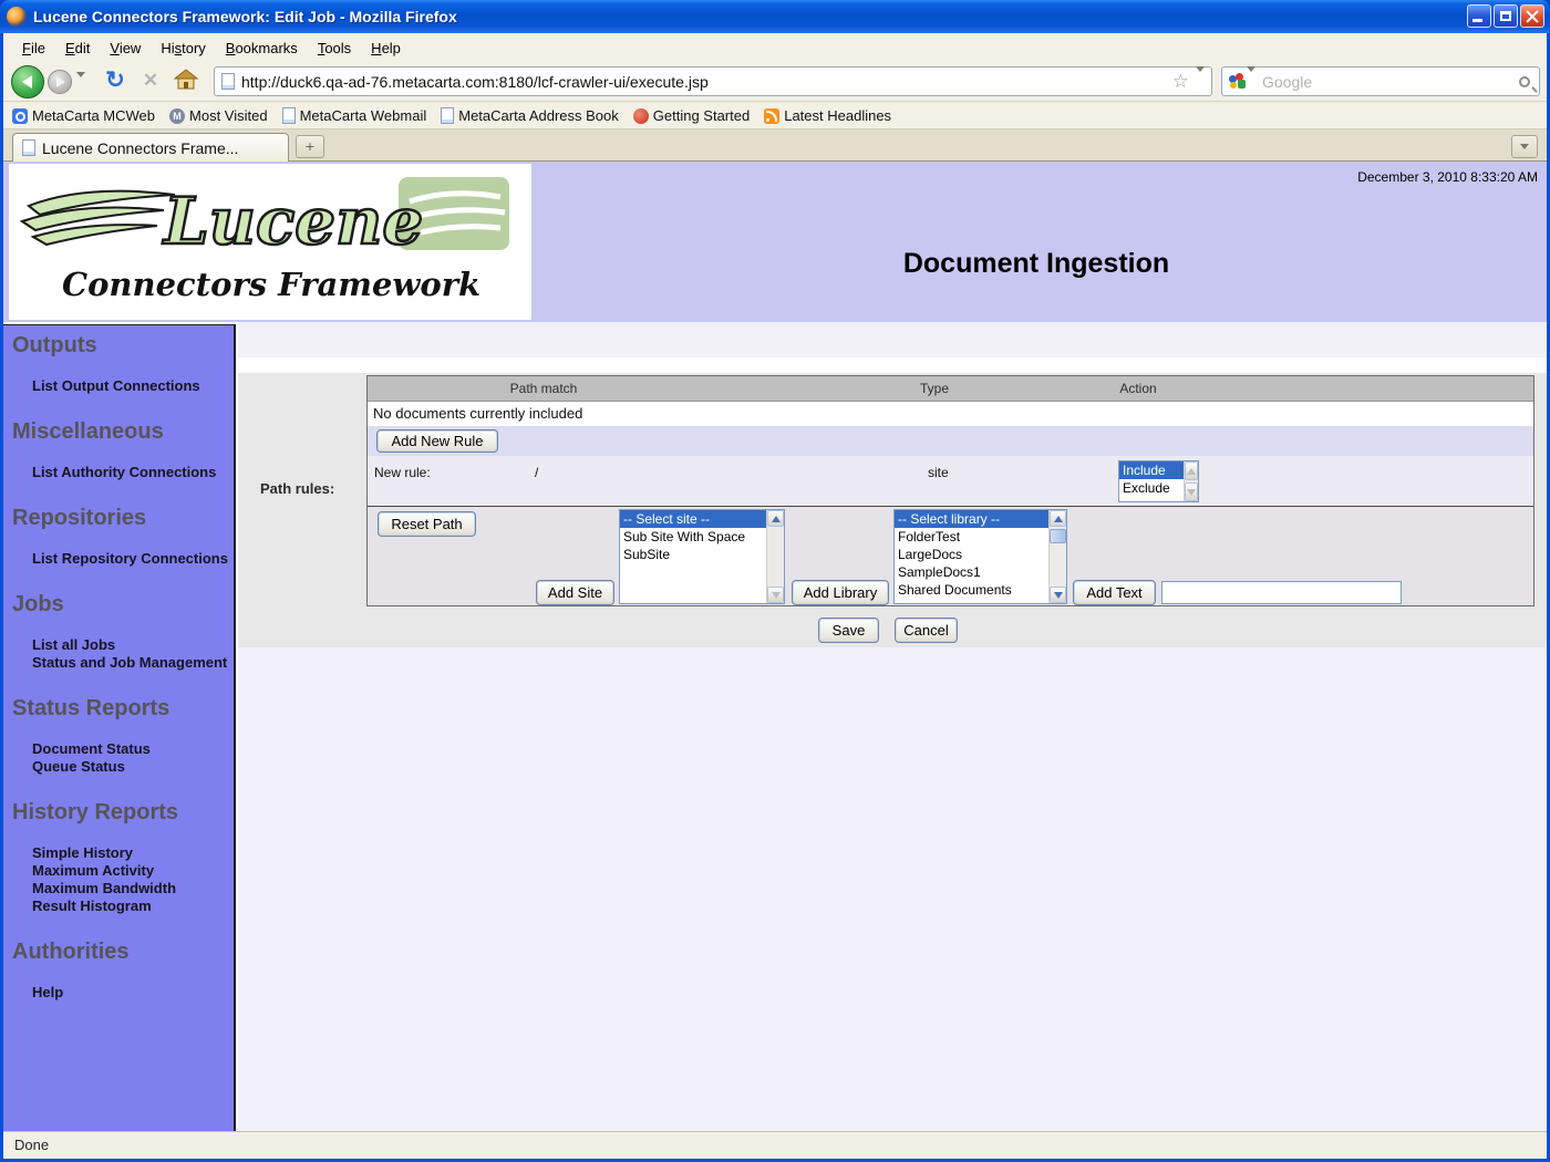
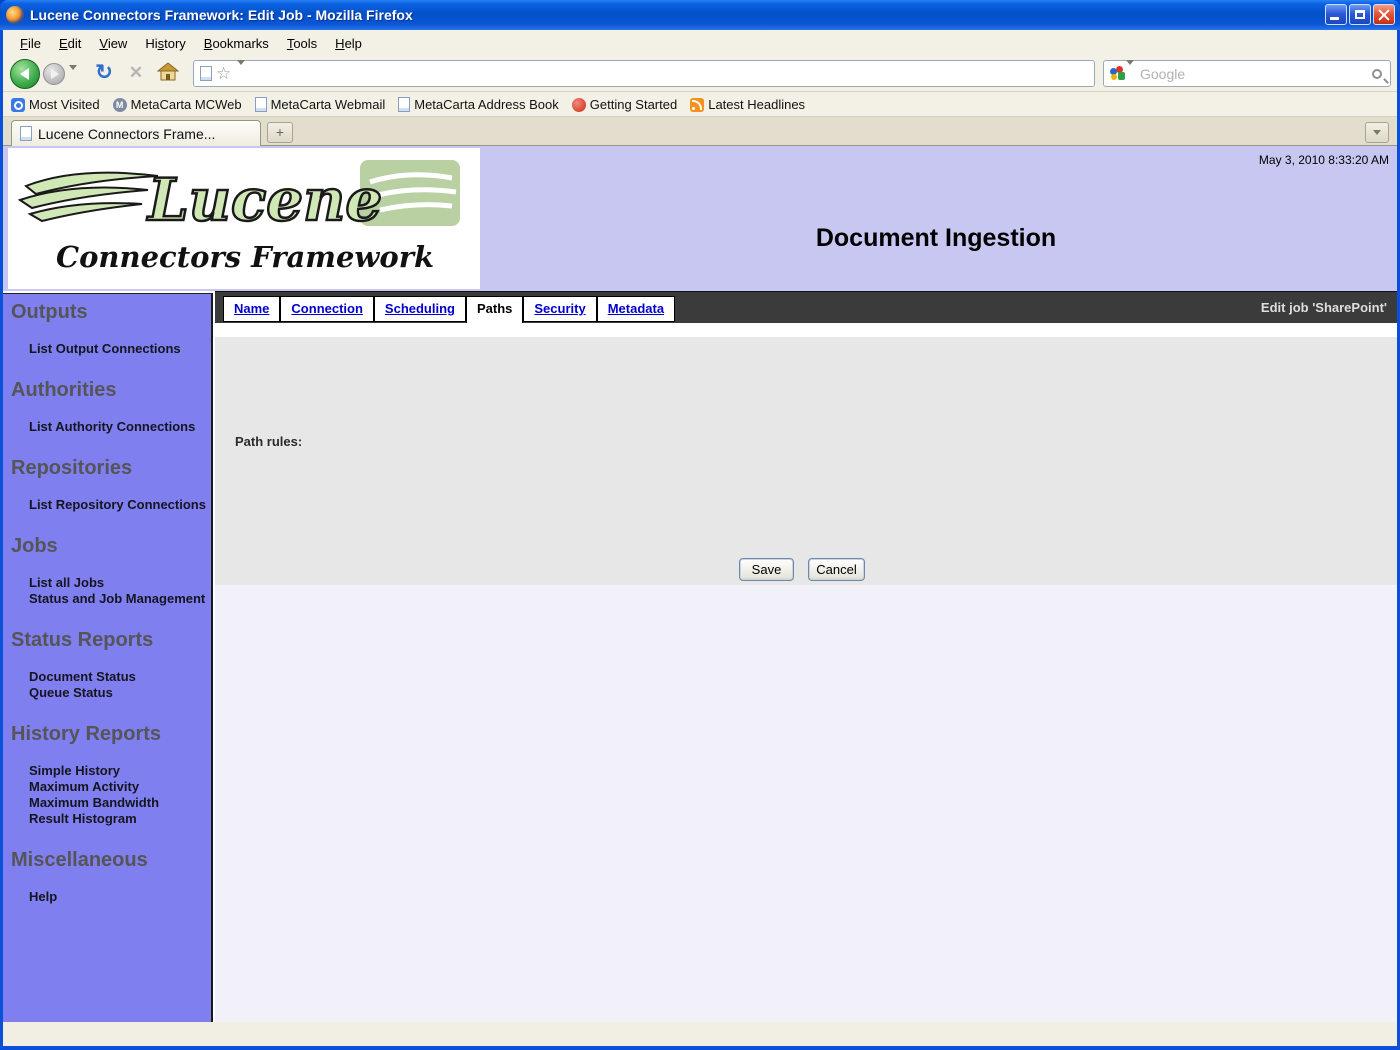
  Lucene Connectors Framework: Edit Job - Mozilla Firefox
  File
  Edit
  View
  History
  Bookmarks
  Tools
  Help
  ↻
  ✕
- http://duck6.qa-ad-76.metacarta.com:8180/lcf-crawler-ui/execute.jsp
  ☆
  Google
- MetaCarta MCWeb
+ Most Visited
  M
- Most Visited
+ MetaCarta MCWeb
  MetaCarta Webmail
  MetaCarta Address Book
  Getting Started
  Latest Headlines
  Lucene Connectors Frame...
  +
  Lucene
  Connectors Framework
- December 3, 2010 8:33:20 AM
+ May 3, 2010 8:33:20 AM
  Document Ingestion
  Outputs
  List Output Connections
- Miscellaneous
+ Authorities
  List Authority Connections
  Repositories
  List Repository Connections
  Jobs
  List all Jobs
  Status and Job Management
  Status Reports
  Document Status
  Queue Status
  History Reports
  Simple History
  Maximum Activity
  Maximum Bandwidth
  Result Histogram
- Authorities
+ Miscellaneous
  Help
+ Name
+ Connection
+ Scheduling
+ Paths
+ Security
+ Metadata
+ Edit job 'SharePoint'
  Path rules:
- Path match
- Type
- Action
- No documents currently included
- Add New Rule
- New rule:
- /
- site
- Include
- Exclude
- Reset Path
- Add Site
- -- Select site --
- Sub Site With Space
- SubSite
- Add Library
- -- Select library --
- FolderTest
- LargeDocs
- SampleDocs1
- Shared Documents
- Add Text
  Save
  Cancel
- Done
